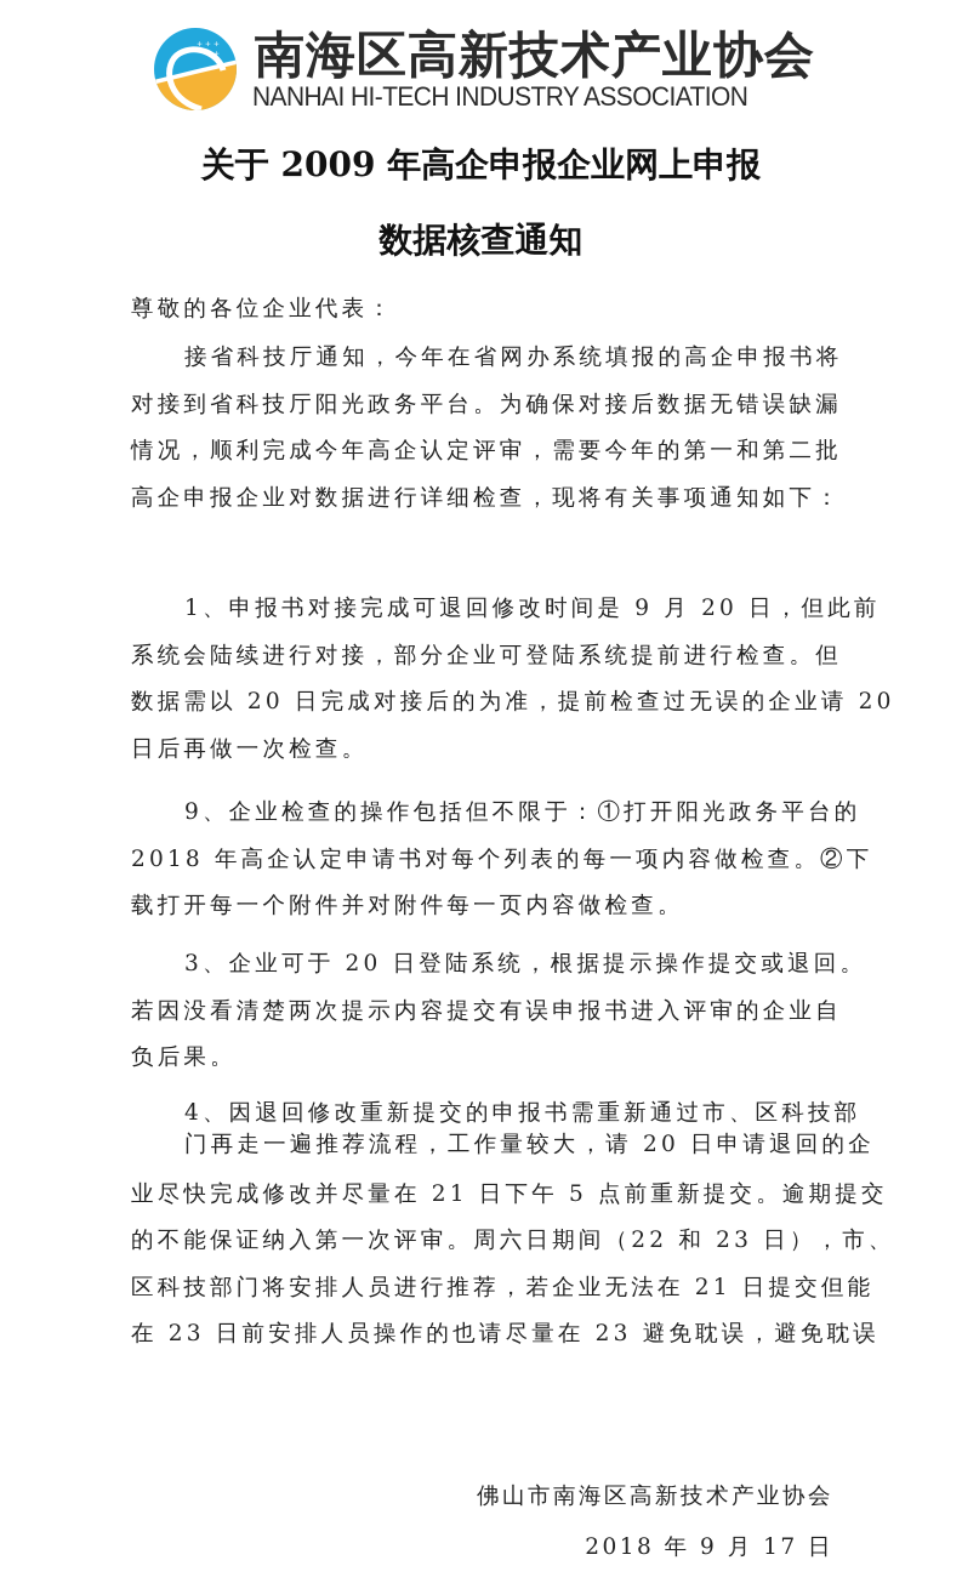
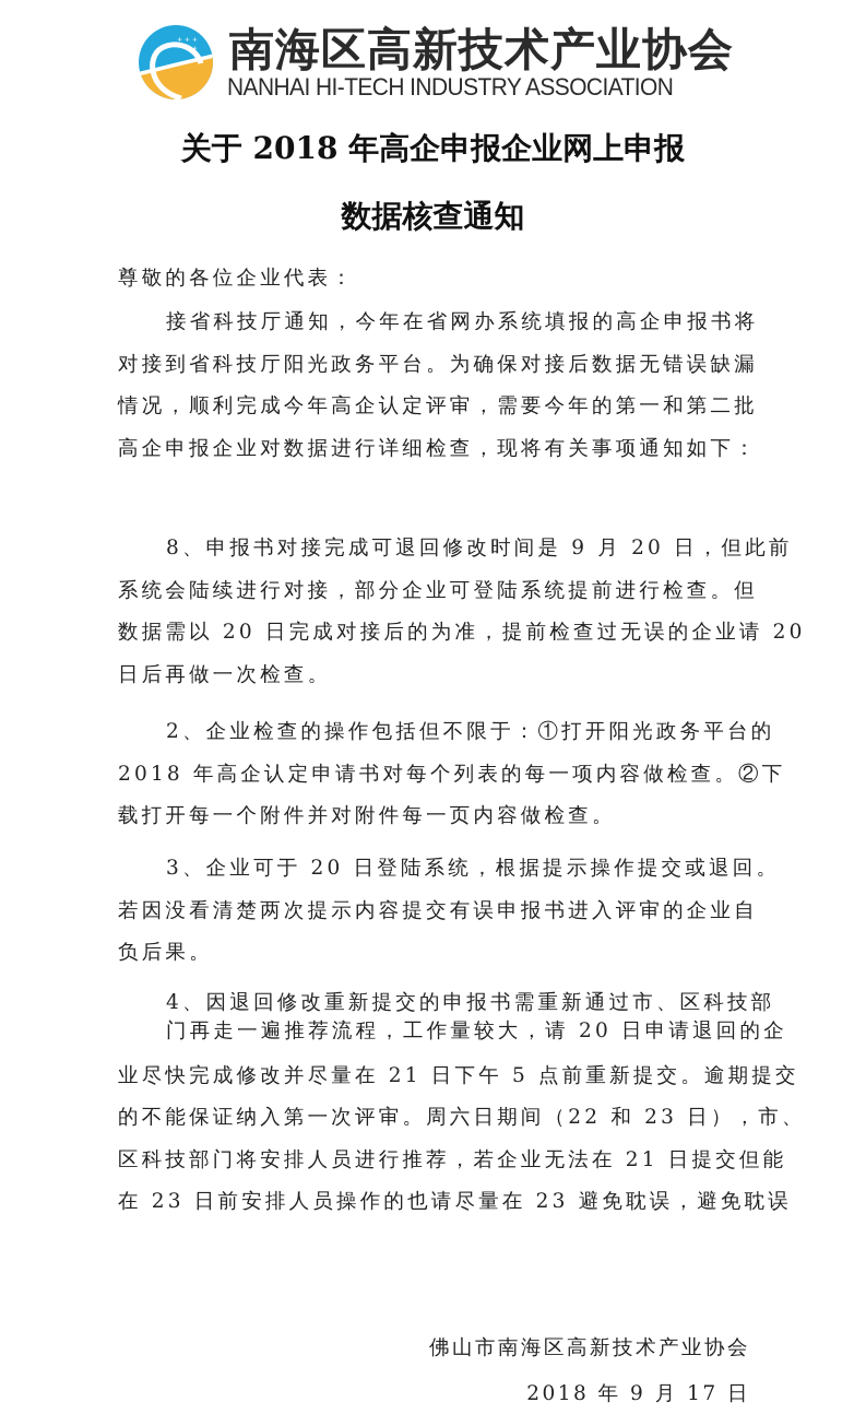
  南海区高新技术产业协会
  NANHAI HI-TECH INDUSTRY ASSOCIATION
- 关于 2009 年高企申报企业网上申报
+ 关于 2018 年高企申报企业网上申报
  数据核查通知
  尊敬的各位企业代表：
  接省科技厅通知，今年在省网办系统填报的高企申报书将
  对接到省科技厅阳光政务平台。为确保对接后数据无错误缺漏
  情况，顺利完成今年高企认定评审，需要今年的第一和第二批
  高企申报企业对数据进行详细检查，现将有关事项通知如下：
- 1、申报书对接完成可退回修改时间是 9 月 20 日，但此前
+ 8、申报书对接完成可退回修改时间是 9 月 20 日，但此前
  系统会陆续进行对接，部分企业可登陆系统提前进行检查。但
  数据需以 20 日完成对接后的为准，提前检查过无误的企业请 20
  日后再做一次检查。
- 9、企业检查的操作包括但不限于：①打开阳光政务平台的
+ 2、企业检查的操作包括但不限于：①打开阳光政务平台的
  2018 年高企认定申请书对每个列表的每一项内容做检查。②下
  载打开每一个附件并对附件每一页内容做检查。
  3、企业可于 20 日登陆系统，根据提示操作提交或退回。
  若因没看清楚两次提示内容提交有误申报书进入评审的企业自
  负后果。
  4、因退回修改重新提交的申报书需重新通过市、区科技部
  门再走一遍推荐流程，工作量较大，请 20 日申请退回的企
  业尽快完成修改并尽量在 21 日下午 5 点前重新提交。逾期提交
  的不能保证纳入第一次评审。周六日期间（22 和 23 日），市、
  区科技部门将安排人员进行推荐，若企业无法在 21 日提交但能
  在 23 日前安排人员操作的也请尽量在 23 避免耽误，避免耽误
  佛山市南海区高新技术产业协会
  2018 年 9 月 17 日
